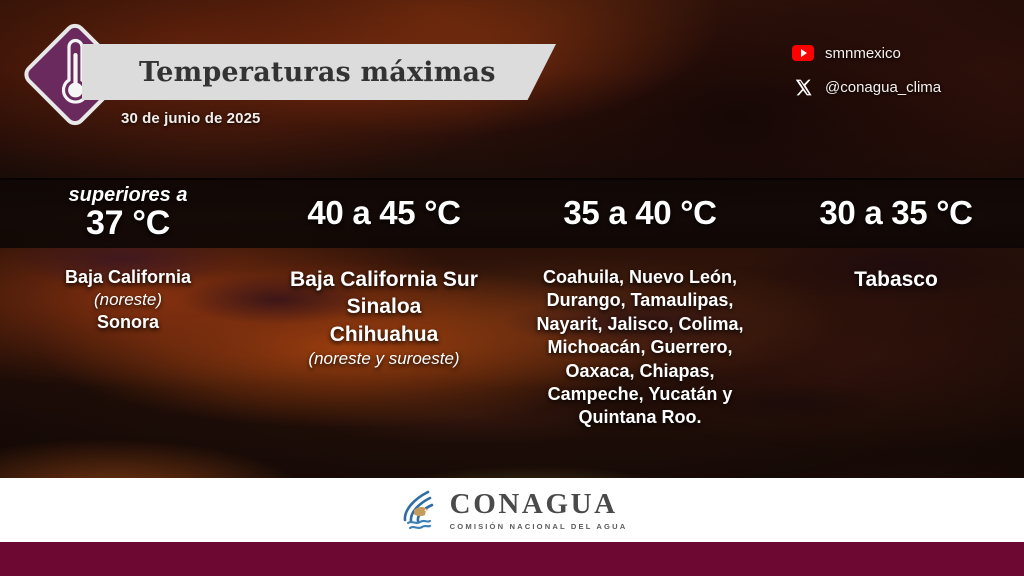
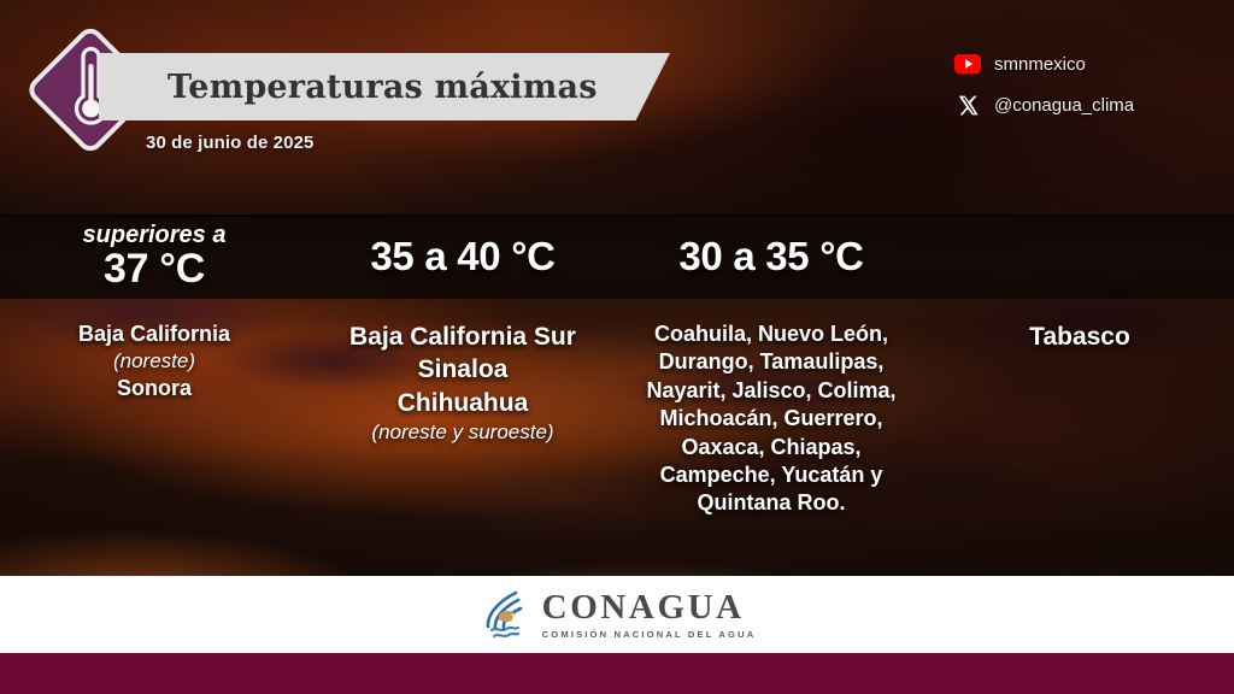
  Temperaturas máximas
  30 de junio de 2025
  smnmexico
  @conagua_clima
  superiores a
  37 °C
- 40 a 45 °C
  35 a 40 °C
  30 a 35 °C
  Baja California
  (noreste)
  Sonora
  Baja California Sur
  Sinaloa
  Chihuahua
  (noreste y suroeste)
  Coahuila, Nuevo León, Durango, Tamaulipas, Nayarit, Jalisco, Colima, Michoacán, Guerrero, Oaxaca, Chiapas, Campeche, Yucatán y Quintana Roo.
  Tabasco
  CONAGUA
  COMISIÓN NACIONAL DEL AGUA
